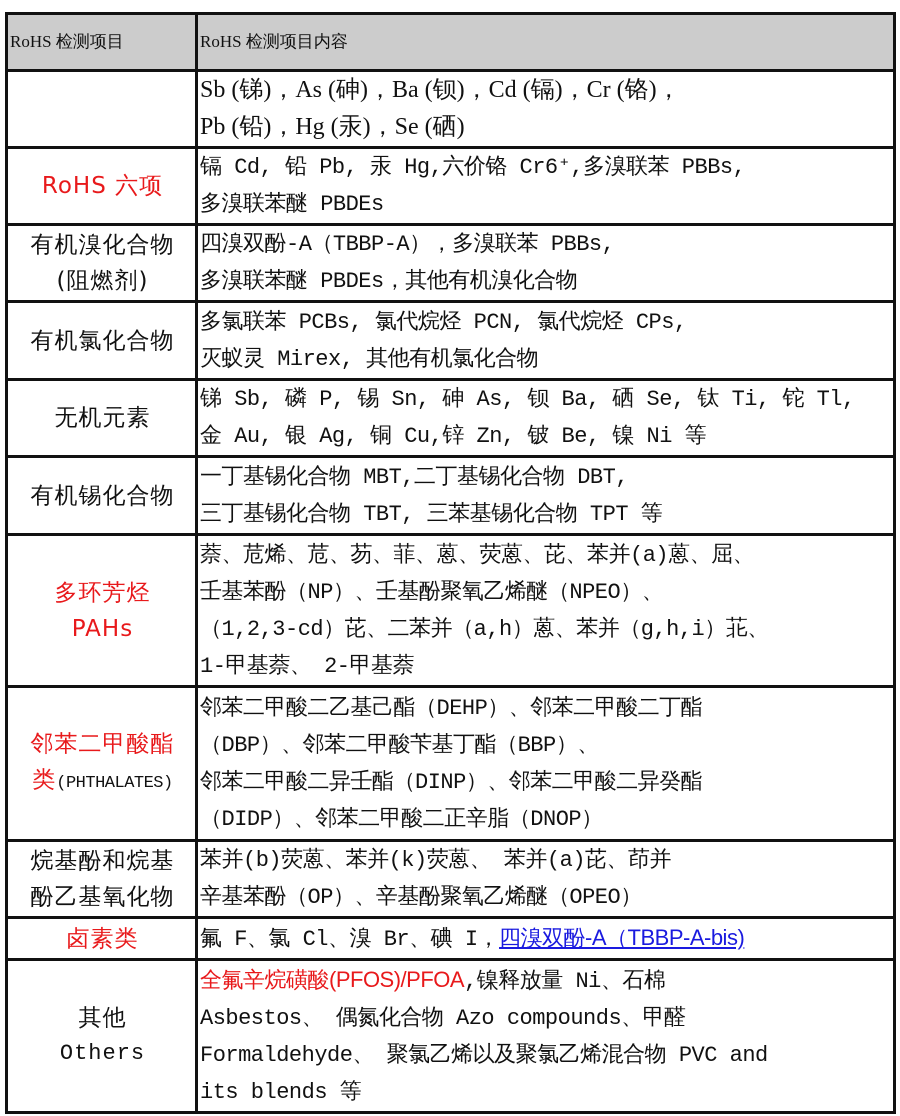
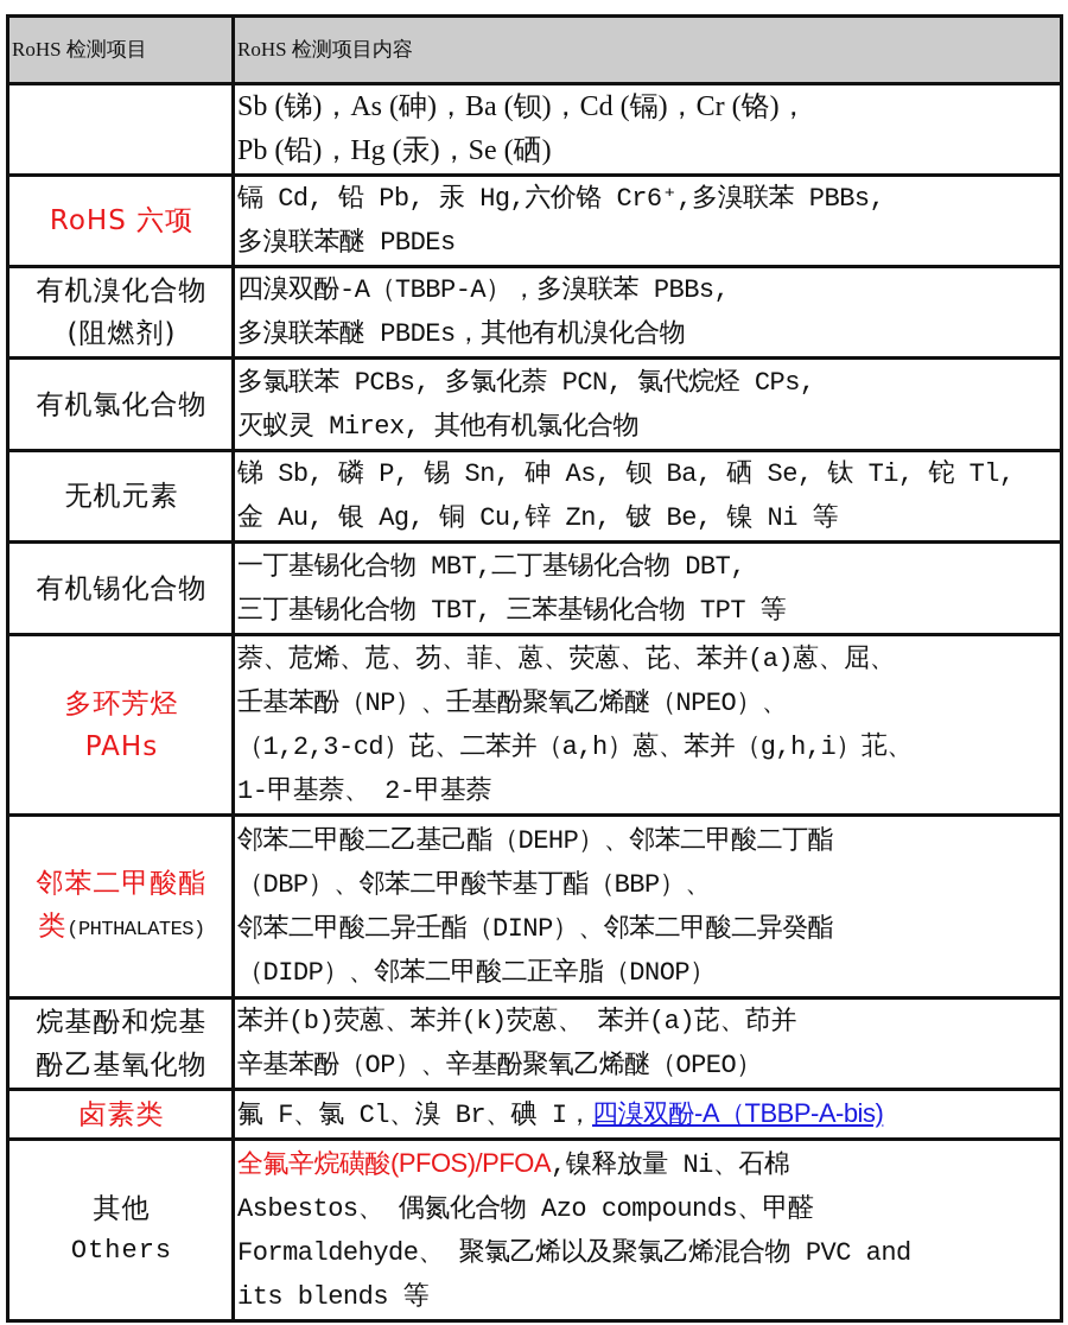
  RoHS 检测项目	RoHS 检测项目内容
  	Sb (锑)，As (砷)，Ba (钡)，Cd (镉)，Cr (铬)， Pb (铅)，Hg (汞)，Se (硒)
  RoHS 六项	镉 Cd, 铅 Pb, 汞 Hg,六价铬 Cr6⁺,多溴联苯 PBBs, 多溴联苯醚 PBDEs
  有机溴化合物 (阻燃剂)	四溴双酚-A（TBBP-A），多溴联苯 PBBs, 多溴联苯醚 PBDEs，其他有机溴化合物
- 有机氯化合物	多氯联苯 PCBs, 氯代烷烃 PCN, 氯代烷烃 CPs, 灭蚁灵 Mirex, 其他有机氯化合物
+ 有机氯化合物	多氯联苯 PCBs, 多氯化萘 PCN, 氯代烷烃 CPs, 灭蚁灵 Mirex, 其他有机氯化合物
  无机元素	锑 Sb, 磷 P, 锡 Sn, 砷 As, 钡 Ba, 硒 Se, 钛 Ti, 铊 Tl, 金 Au, 银 Ag, 铜 Cu,锌 Zn, 铍 Be, 镍 Ni 等
  有机锡化合物	一丁基锡化合物 MBT,二丁基锡化合物 DBT, 三丁基锡化合物 TBT, 三苯基锡化合物 TPT 等
  多环芳烃 PAHs	萘、苊烯、苊、芴、菲、蒽、荧蒽、芘、苯并(a)蒽、屈、 壬基苯酚（NP）、壬基酚聚氧乙烯醚（NPEO）、 （1,2,3-cd）芘、二苯并（a,h）蒽、苯并（g,h,i）苝、 1-甲基萘、 2-甲基萘
  邻苯二甲酸酯 类(PHTHALATES)	邻苯二甲酸二乙基己酯（DEHP）、邻苯二甲酸二丁酯 （DBP）、邻苯二甲酸苄基丁酯（BBP）、 邻苯二甲酸二异壬酯（DINP）、邻苯二甲酸二异癸酯 （DIDP）、邻苯二甲酸二正辛脂（DNOP）
  烷基酚和烷基 酚乙基氧化物	苯并(b)荧蒽、苯并(k)荧蒽、 苯并(a)芘、茚并 辛基苯酚（OP）、辛基酚聚氧乙烯醚（OPEO）
  卤素类	氟 F、氯 Cl、溴 Br、碘 I，四溴双酚-A（TBBP-A-bis)
  其他 Others	全氟辛烷磺酸(PFOS)/PFOA,镍释放量 Ni、石棉 Asbestos、 偶氮化合物 Azo compounds、甲醛 Formaldehyde、 聚氯乙烯以及聚氯乙烯混合物 PVC and its blends 等
